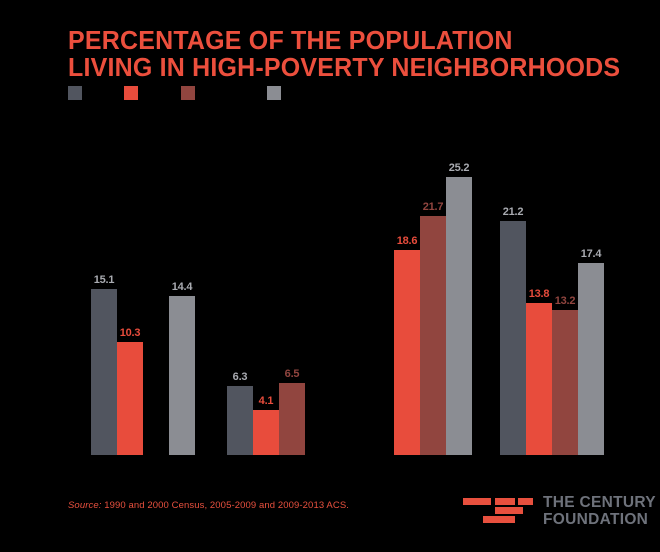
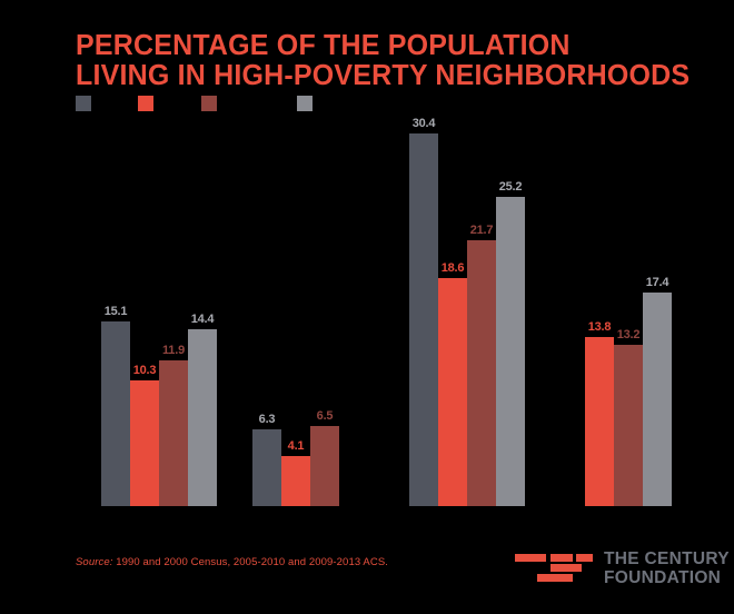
  PERCENTAGE OF THE POPULATION
  LIVING IN HIGH-POVERTY NEIGHBORHOODS
  15.1
  10.3
+ 11.9
  14.4
  6.3
  4.1
  6.5
+ 30.4
  18.6
  21.7
  25.2
- 21.2
  13.8
  13.2
  17.4
- Source: 1990 and 2000 Census, 2005-2009 and 2009-2013 ACS.
+ Source: 1990 and 2000 Census, 2005-2010 and 2009-2013 ACS.
  THE CENTURY
  FOUNDATION
